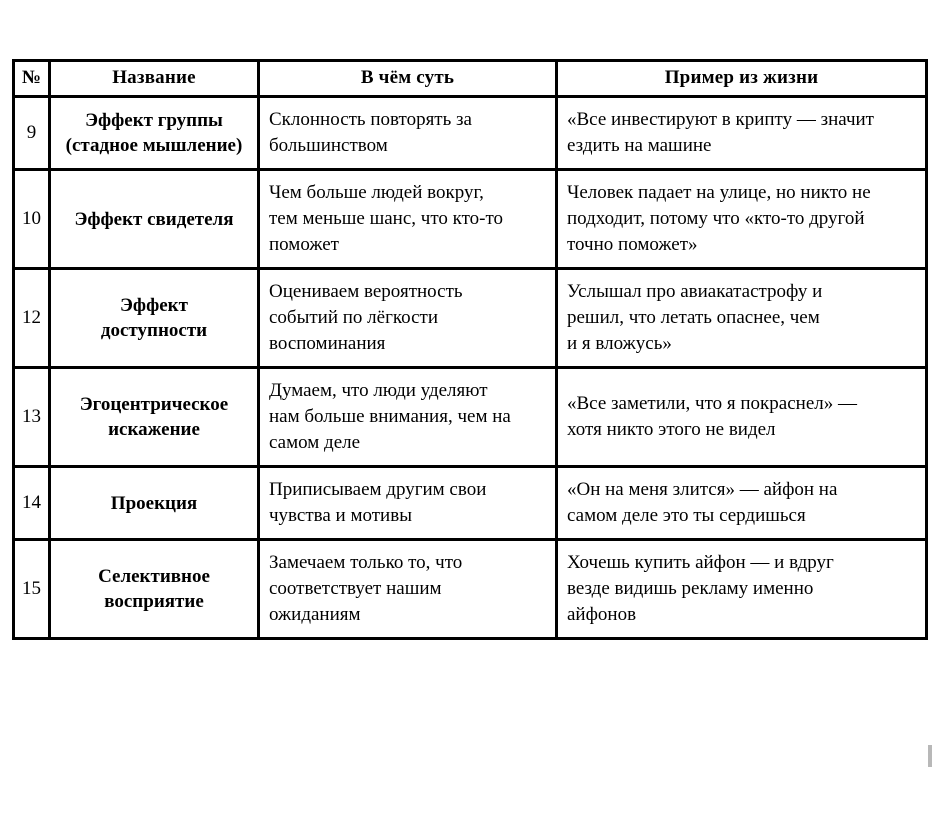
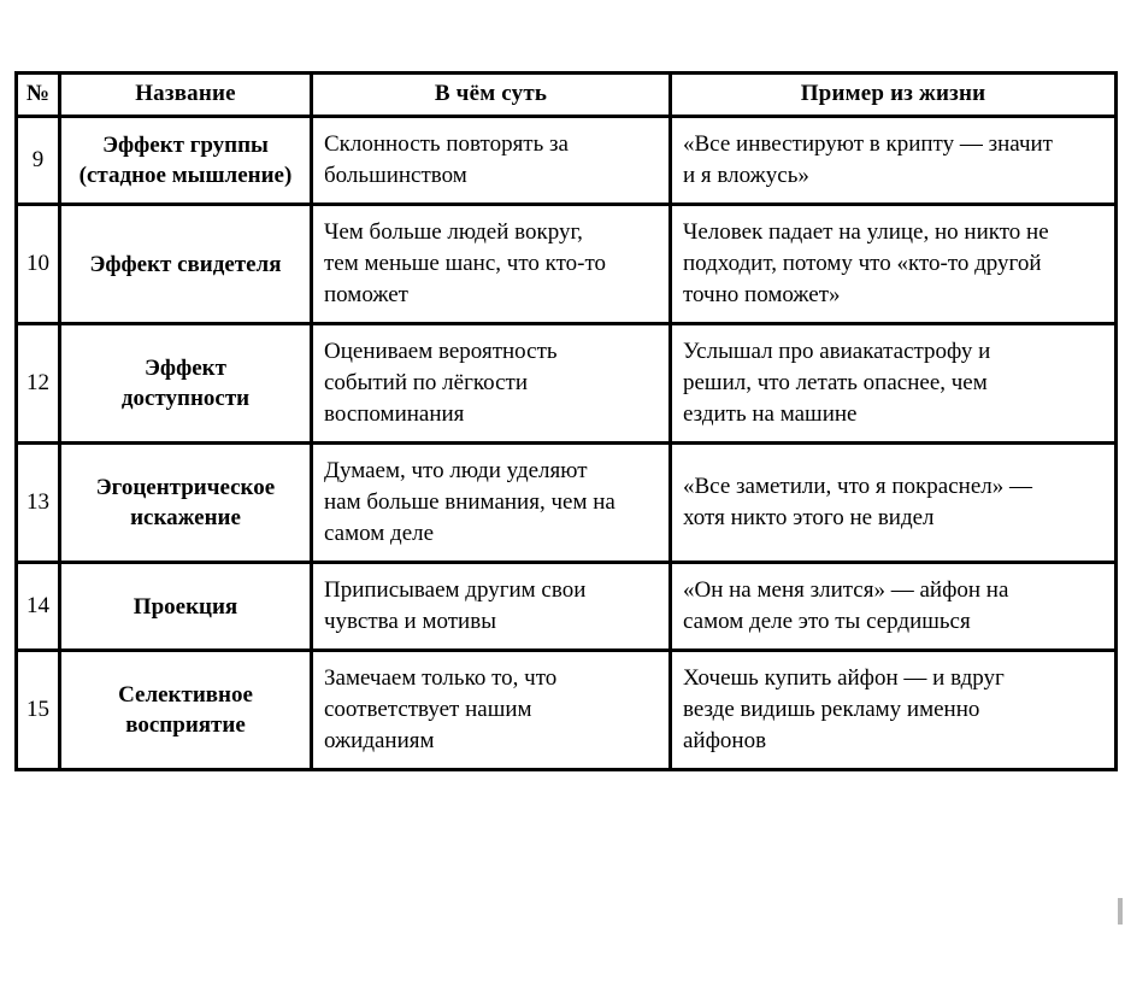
  №	Название	В чём суть	Пример из жизни
- 9	Эффект группы(стадное мышление)	Склонность повторять забольшинством	«Все инвестируют в крипту — значитездить на машине
+ 9	Эффект группы(стадное мышление)	Склонность повторять забольшинством	«Все инвестируют в крипту — значити я вложусь»
  10	Эффект свидетеля	Чем больше людей вокруг,тем меньше шанс, что кто-топоможет	Человек падает на улице, но никто неподходит, потому что «кто-то другойточно поможет»
- 12	Эффектдоступности	Оцениваем вероятностьсобытий по лёгкостивоспоминания	Услышал про авиакатастрофу ирешил, что летать опаснее, чеми я вложусь»
+ 12	Эффектдоступности	Оцениваем вероятностьсобытий по лёгкостивоспоминания	Услышал про авиакатастрофу ирешил, что летать опаснее, чемездить на машине
  13	Эгоцентрическоеискажение	Думаем, что люди уделяютнам больше внимания, чем насамом деле	«Все заметили, что я покраснел» —хотя никто этого не видел
  14	Проекция	Приписываем другим своичувства и мотивы	«Он на меня злится» — айфон насамом деле это ты сердишься
  15	Селективноевосприятие	Замечаем только то, чтосоответствует нашиможиданиям	Хочешь купить айфон — и вдругвезде видишь рекламу именноайфонов
